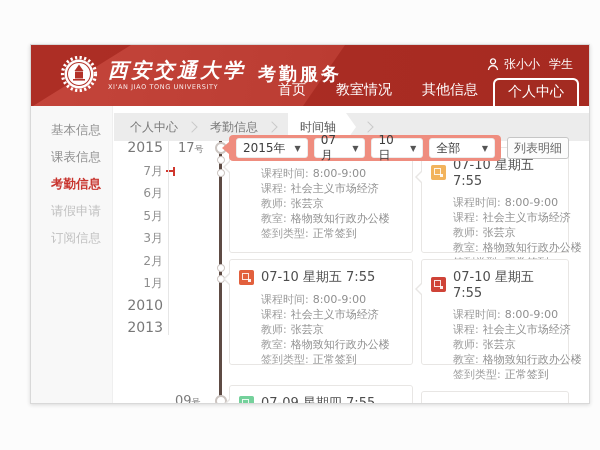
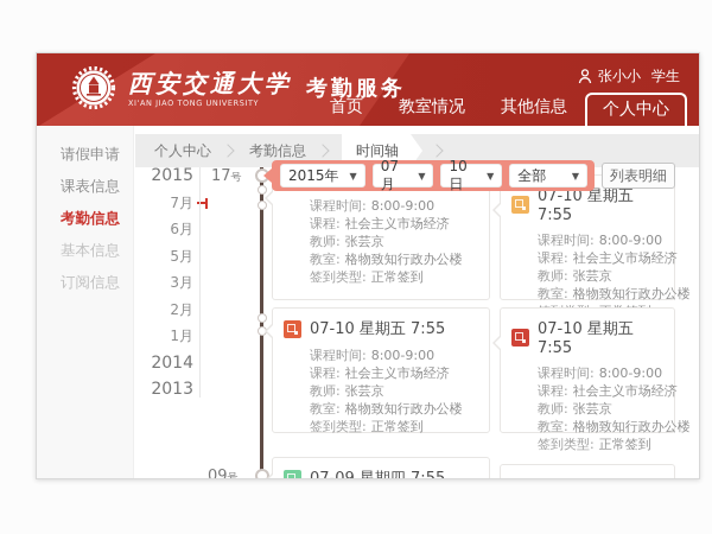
  西安交通大学
  XI'AN JIAO TONG UNIVERSITY
  考勤服务
  张小小
  学生
  首页
  教室情况
  其他信息
  个人中心
- 基本信息
+ 请假申请
  课表信息
  考勤信息
- 请假申请
+ 基本信息
  订阅信息
  个人中心
  考勤信息
  时间轴
  2015
  7月
  6月
  5月
  3月
  2月
  1月
- 2010
+ 2014
  2013
  17号
  课程时间: 8:00-9:00
  课程: 社会主义市场经济
  教师: 张芸京
  教室: 格物致知行政办公楼
  签到类型: 正常签到
  07-10 星期五 7:55
  课程时间: 8:00-9:00
  课程: 社会主义市场经济
  教师: 张芸京
  教室: 格物致知行政办公楼
  07-10 星期五 7:55
  课程时间: 8:00-9:00
  课程: 社会主义市场经济
  教师: 张芸京
  教室: 格物致知行政办公楼
  签到类型: 正常签到
  07-10 星期五 7:55
  课程时间: 8:00-9:00
  课程: 社会主义市场经济
  教师: 张芸京
  教室: 格物致知行政办公楼
  签到类型: 正常签到
  2015年
  ▼
  07月
  ▼
  10日
  ▼
  全部
  ▼
  列表明细
